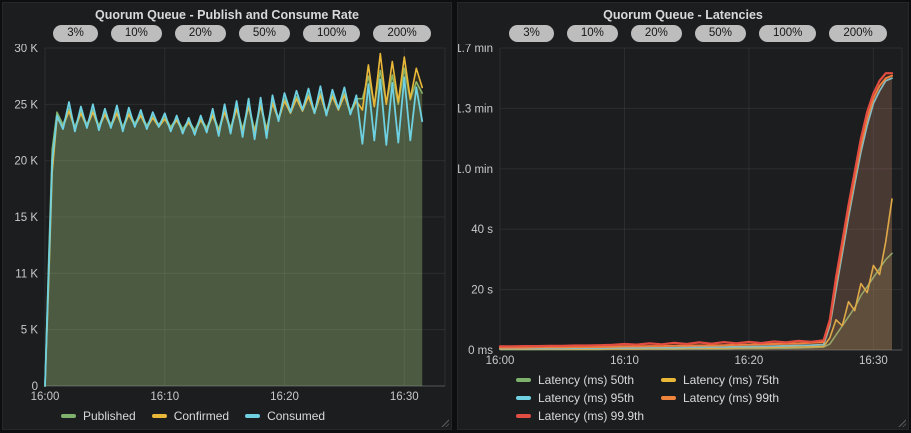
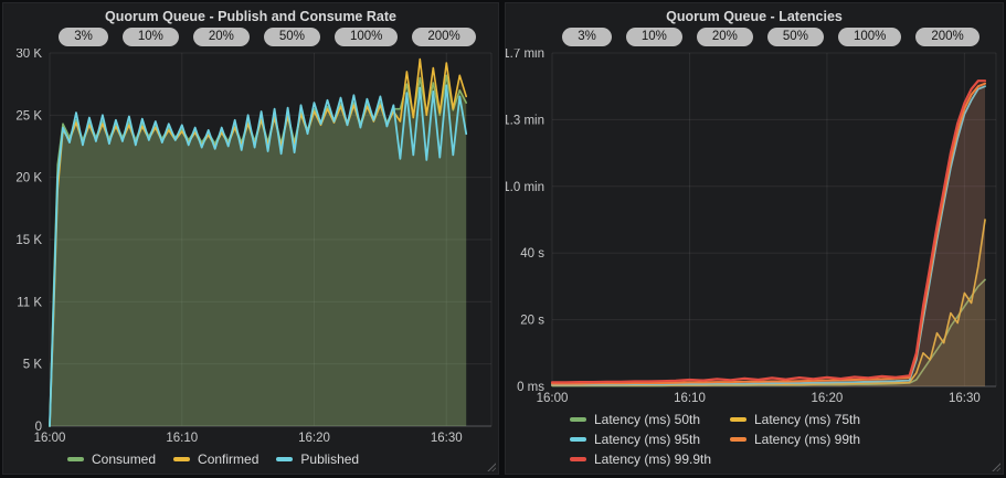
  Quorum Queue - Publish and Consume Rate
  3%
  10%
  20%
  50%
  100%
  200%
  16:00
  16:10
  16:20
  16:30
  0
  5 K
  11 K
  15 K
  20 K
  25 K
  30 K
- Published
+ Consumed
  Confirmed
- Consumed
+ Published
  Quorum Queue - Latencies
  3%
  10%
  20%
  50%
  100%
  200%
  16:00
  16:10
  16:20
  16:30
  0 ms
  20 s
  40 s
  1.0 min
  1.3 min
  1.7 min
  Latency (ms) 50th
  Latency (ms) 75th
  Latency (ms) 95th
  Latency (ms) 99th
  Latency (ms) 99.9th
